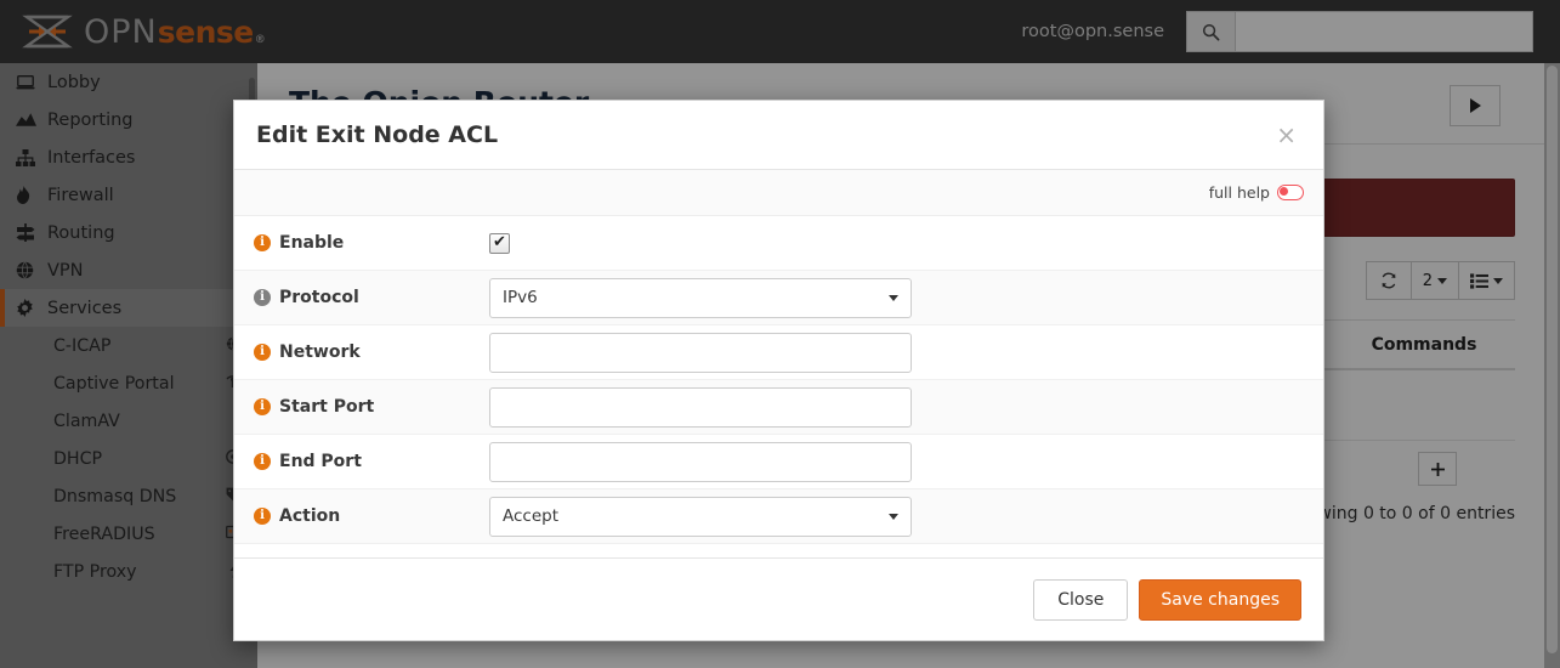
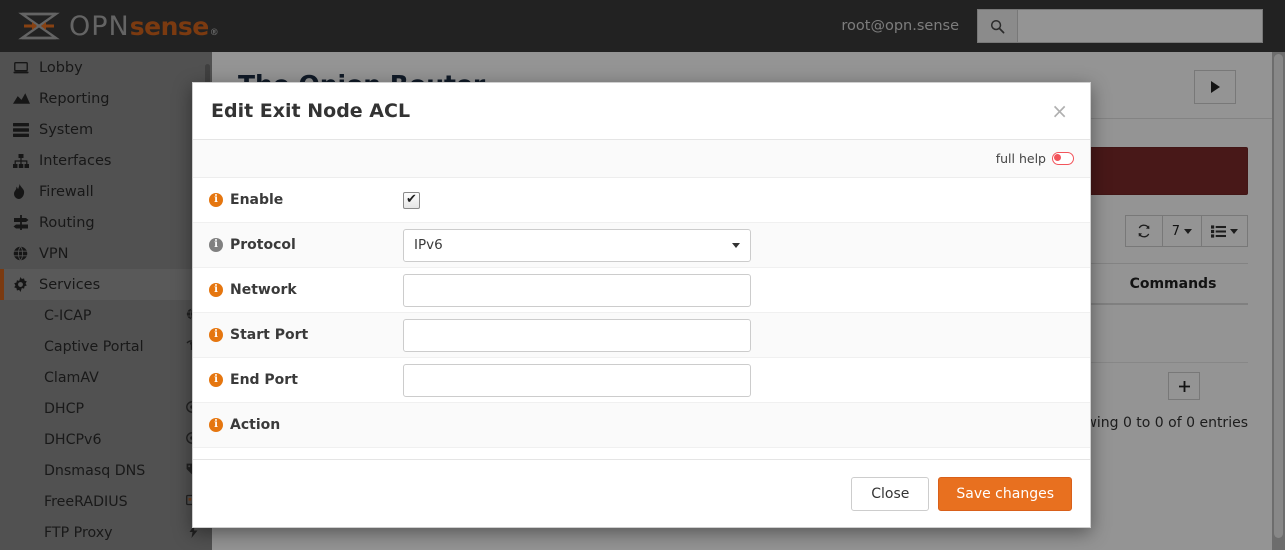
  OPN
  sense
  ®
  root@opn.sense
  Lobby
  Reporting
+ System
  Interfaces
  Firewall
  Routing
  VPN
  Services
  C-ICAP
  Captive Portal
  ClamAV
  DHCP
+ DHCPv6
  Dnsmasq DNS
  FreeRADIUS
  FTP Proxy
- 2
+ 7
  Commands
  wing 0 to 0 of 0 entries
  Edit Exit Node ACL
  ×
  full help
  i
  Enable
  i
  Protocol
  IPv6
  i
  Network
  i
  Start Port
  i
  End Port
  i
  Action
- Accept
  Close
  Save changes
